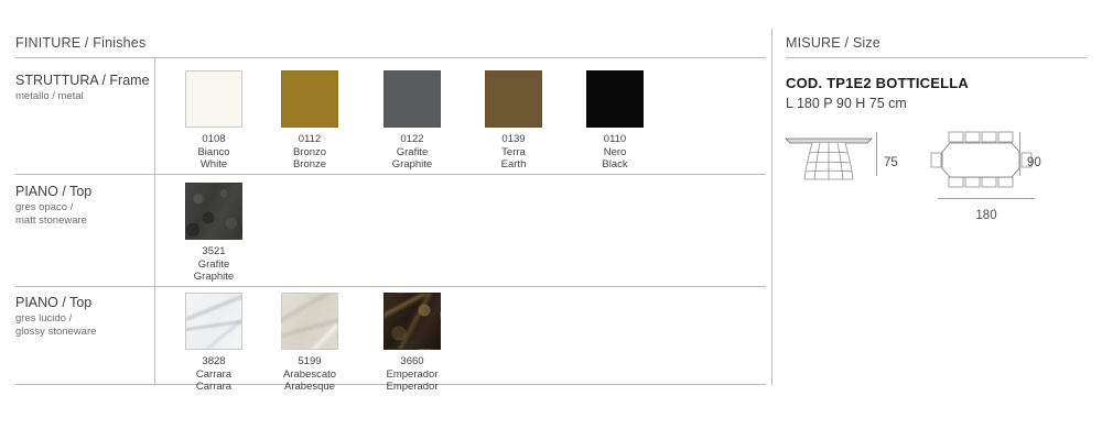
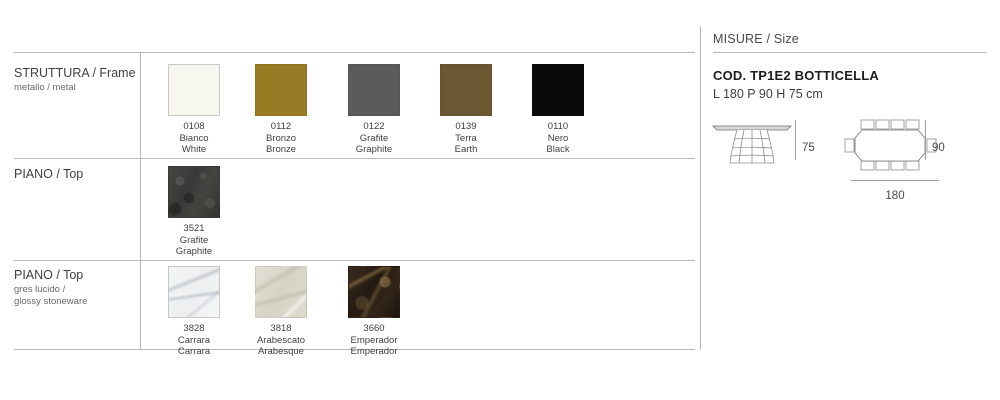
- FINITURE / Finishes
  MISURE / Size
  STRUTTURA / Frame
  metallo / metal
  0108
  Bianco
  White
  0112
  Bronzo
  Bronze
  0122
  Grafite
  Graphite
  0139
  Terra
  Earth
  0110
  Nero
  Black
  PIANO / Top
- gres opaco /
- matt stoneware
  3521
  Grafite
  Graphite
  PIANO / Top
  gres lucido /
  glossy stoneware
  3828
  Carrara
  Carrara
- 5199
+ 3818
  Arabescato
  Arabesque
  3660
  Emperador
  Emperador
  COD. TP1E2 BOTTICELLA
  L 180 P 90 H 75 cm
  75
  90
  180
